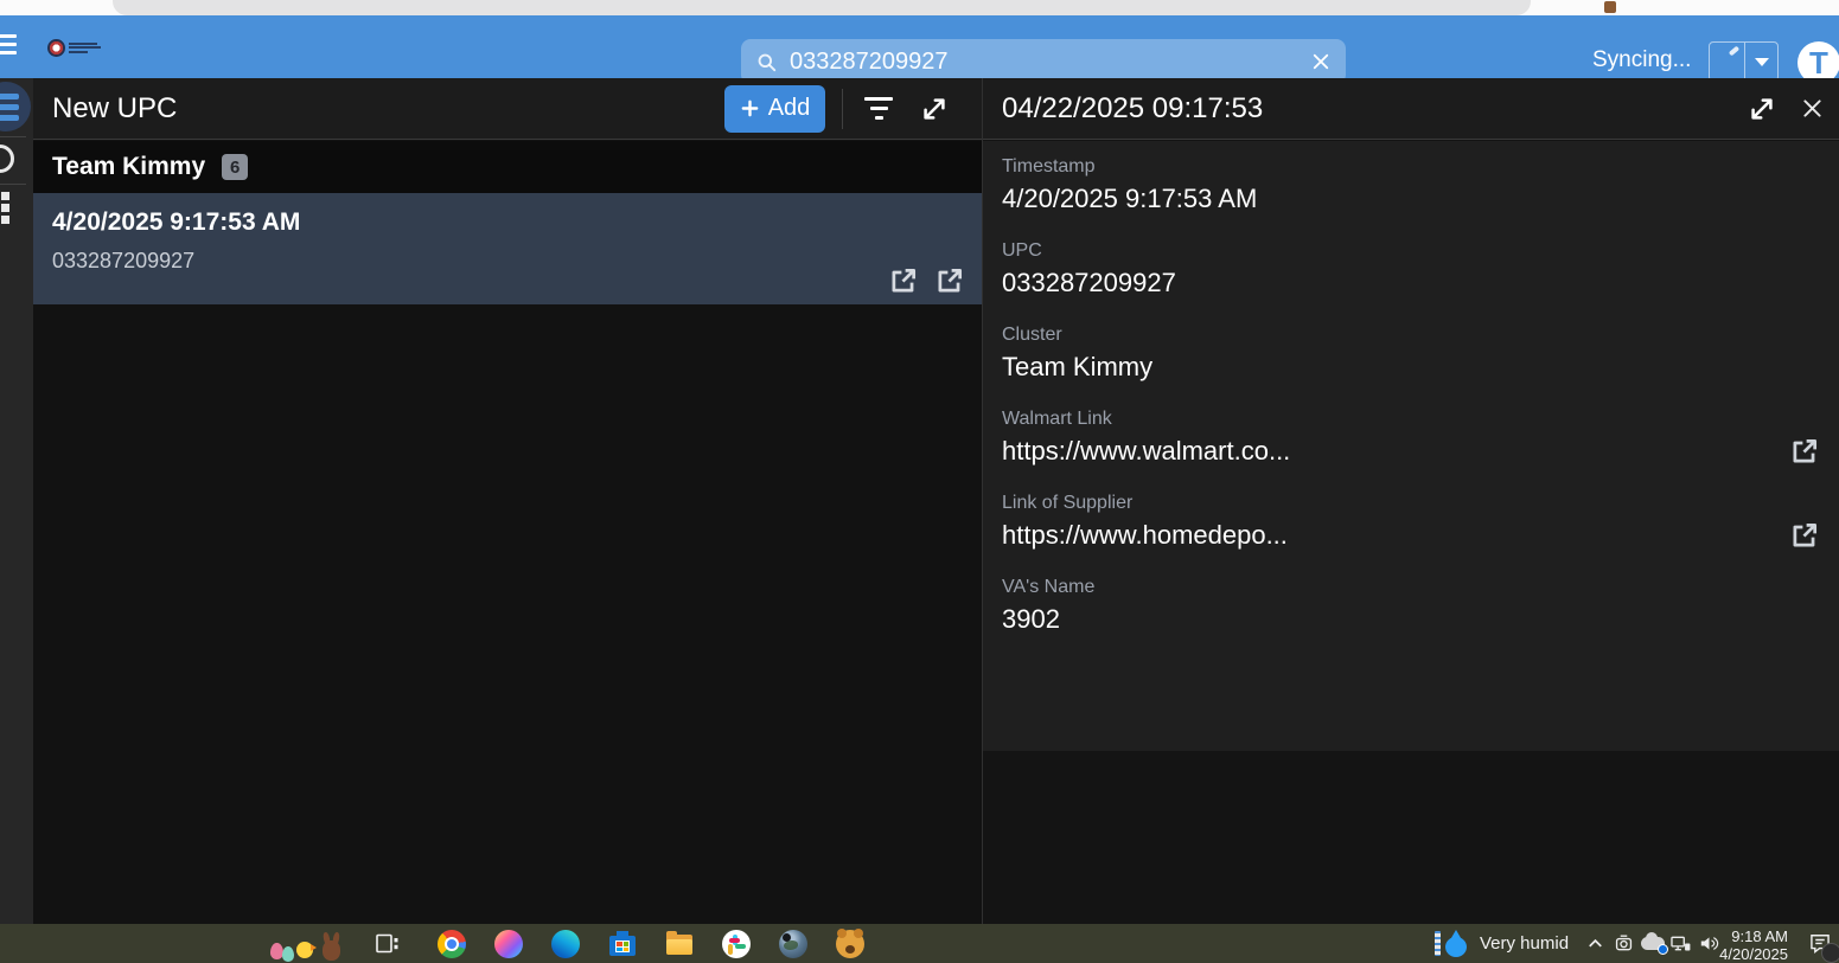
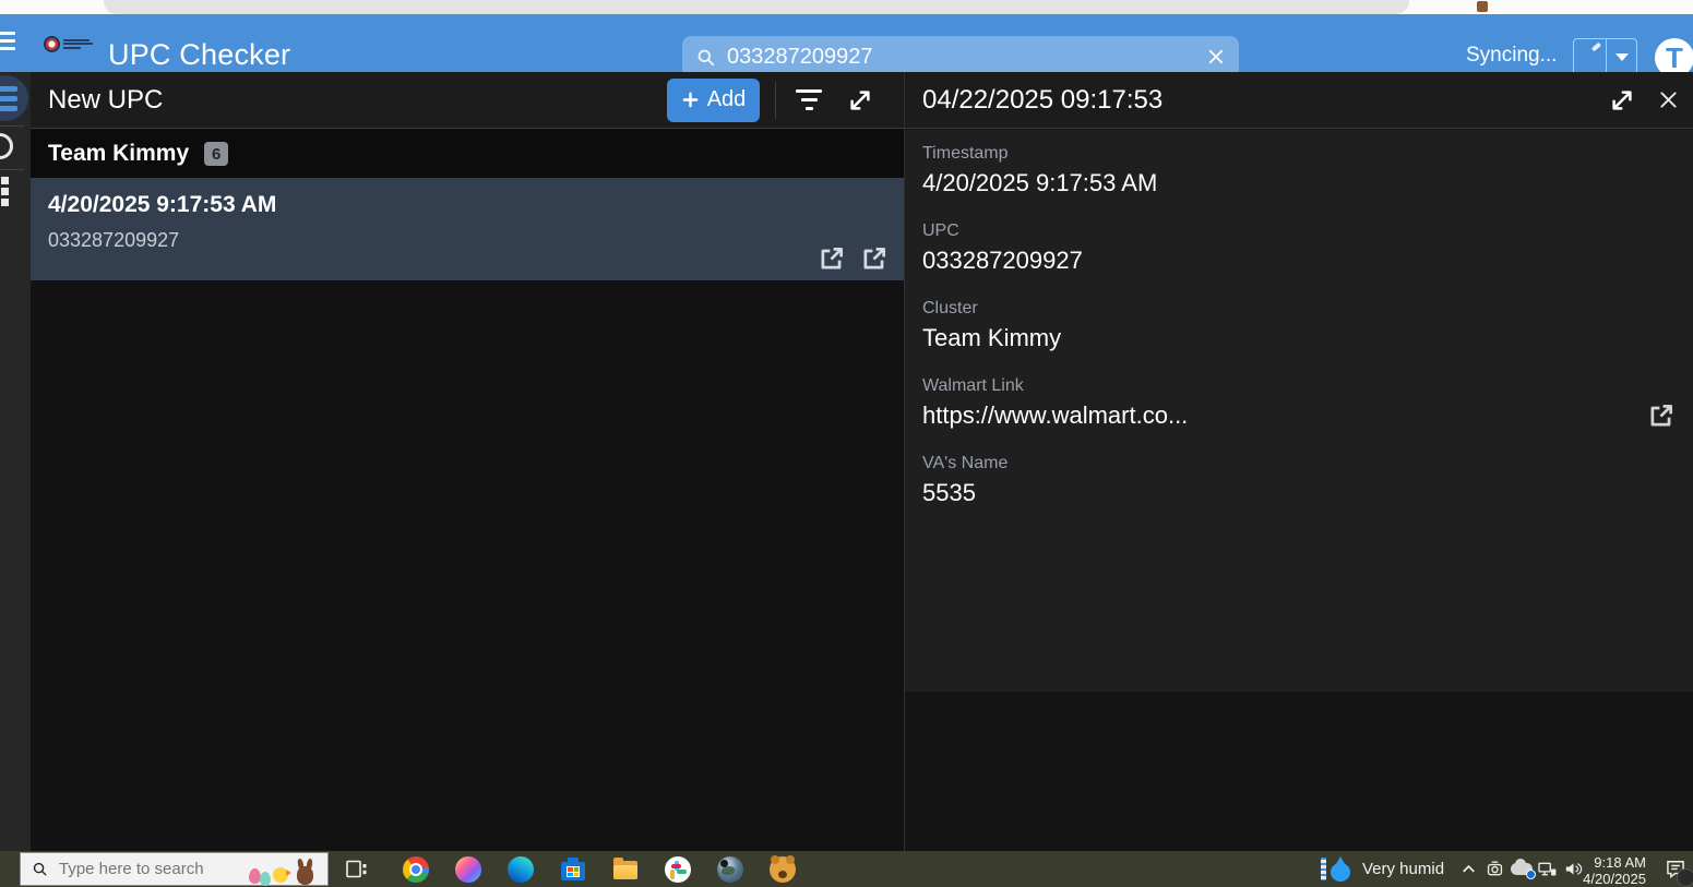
+ UPC Checker
  033287209927
  Syncing...
  T
  New UPC
  Add
  Team Kimmy
  6
  4/20/2025 9:17:53 AM
  033287209927
  04/22/2025 09:17:53
  Timestamp
  4/20/2025 9:17:53 AM
  UPC
  033287209927
  Cluster
  Team Kimmy
  Walmart Link
  https://www.walmart.co...
- Link of Supplier
- https://www.homedepo...
  VA's Name
- 3902
+ 5535
+ Type here to search
  Very humid
  9:18 AM
  4/20/2025
